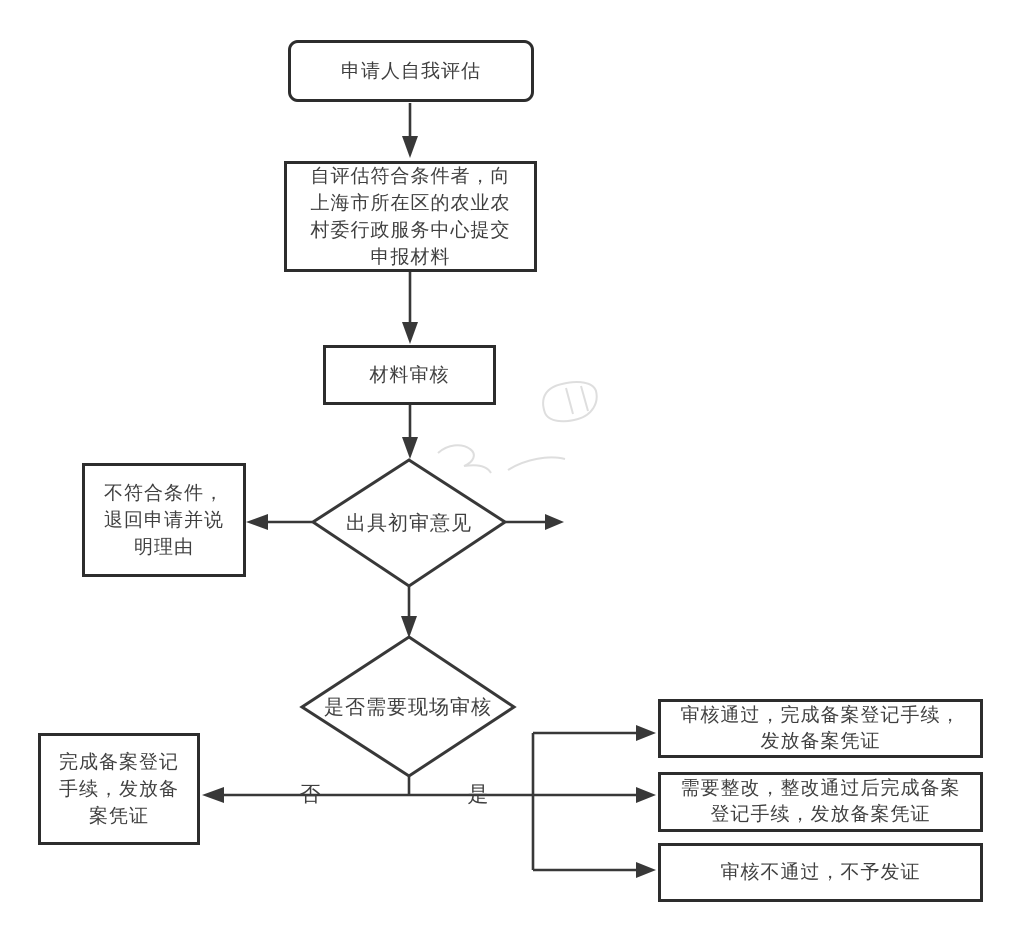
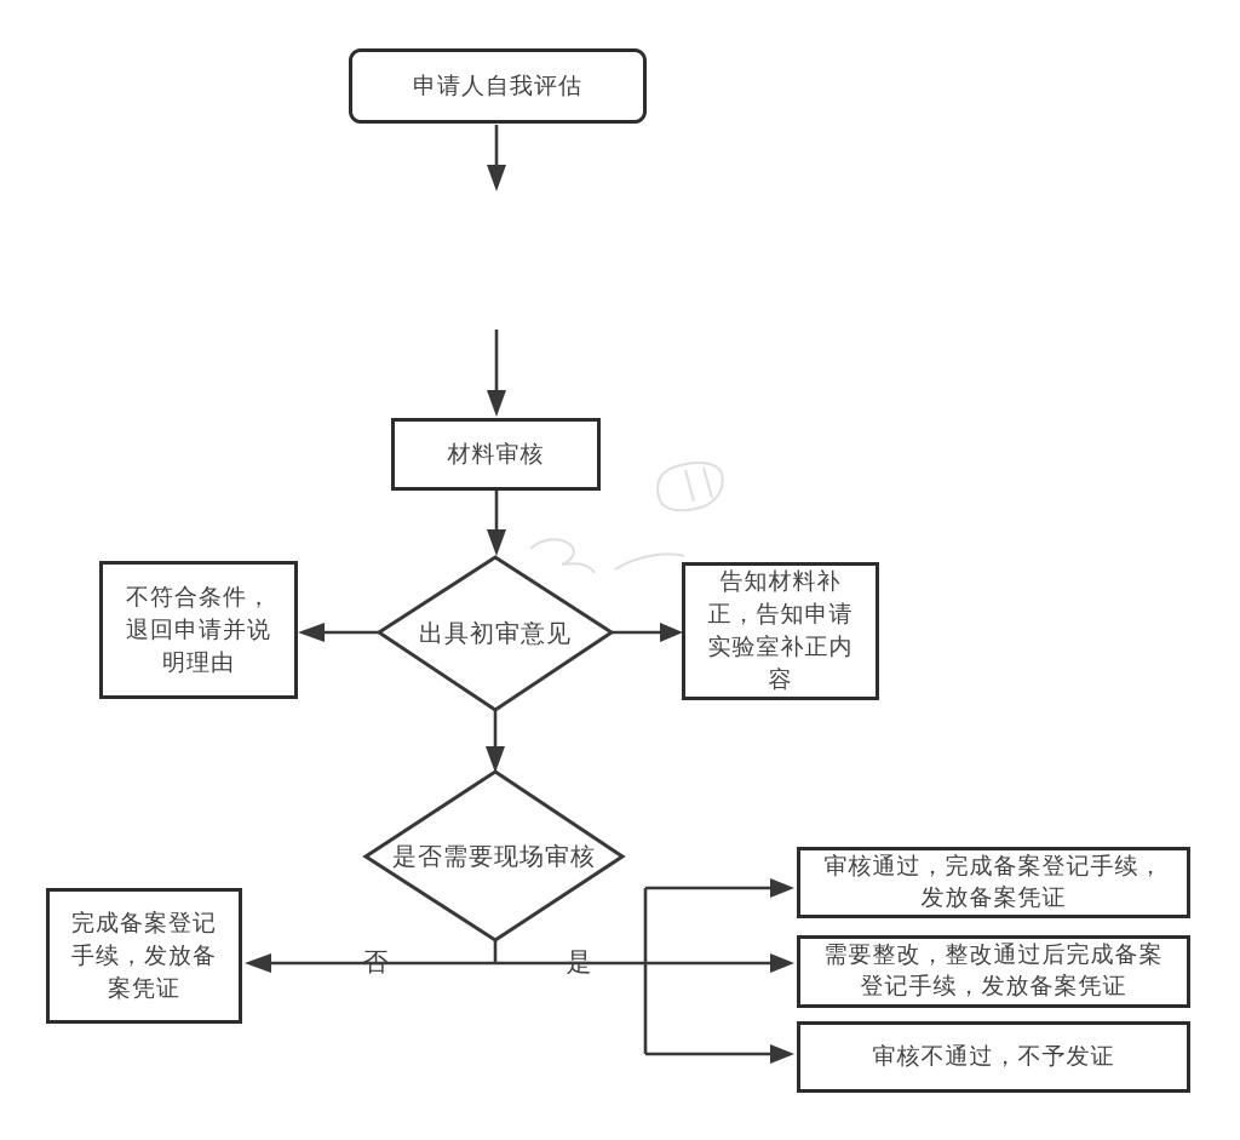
  申请人自我评估
- 自评估符合条件者，向上海市所在区的农业农村委行政服务中心提交申报材料
  材料审核
  不符合条件，退回申请并说明理由
+ 告知材料补正，告知申请实验室补正内容
  完成备案登记手续，发放备案凭证
  审核通过，完成备案登记手续，发放备案凭证
  需要整改，整改通过后完成备案登记手续，发放备案凭证
  审核不通过，不予发证
  出具初审意见
  是否需要现场审核
  否
  是
